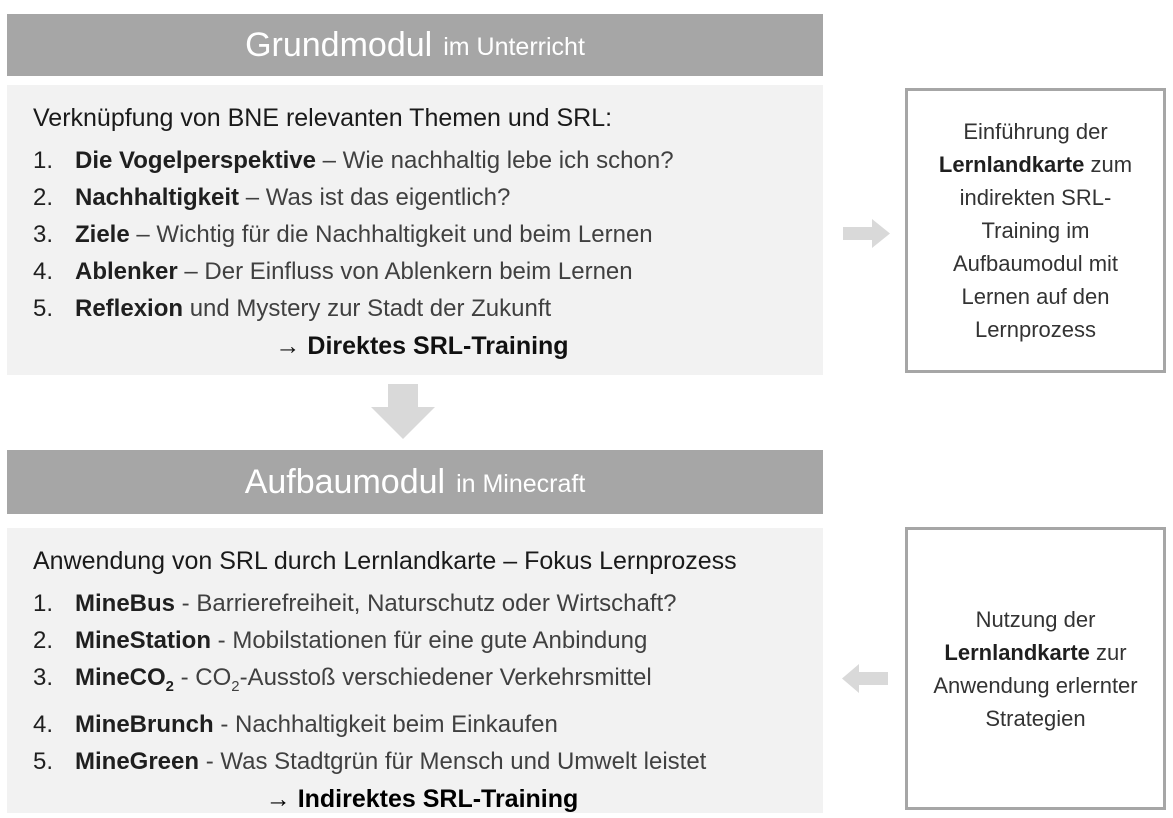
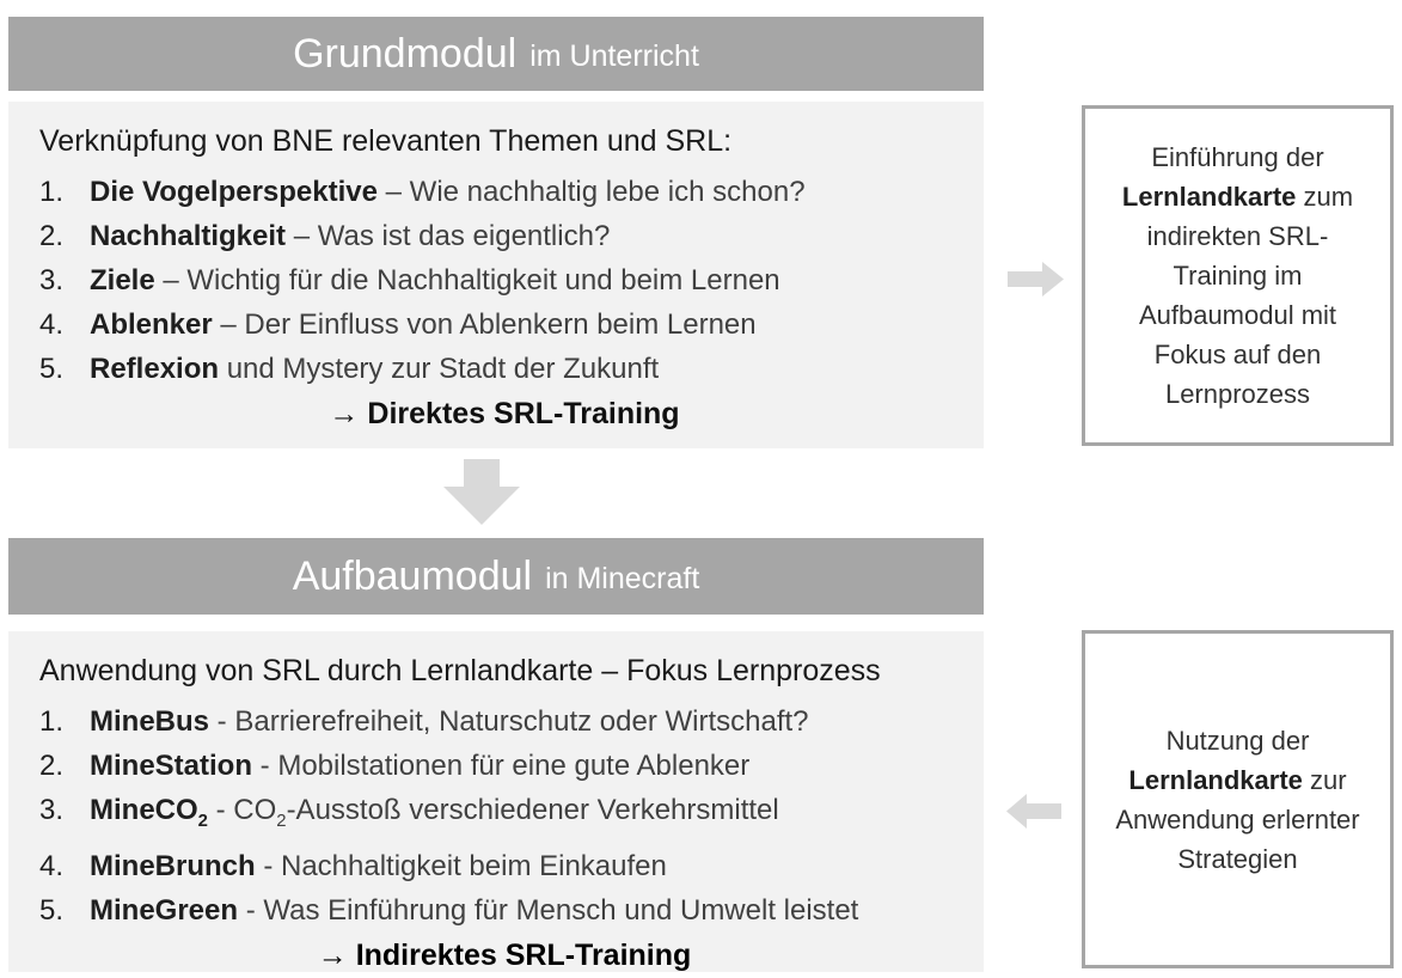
  Grundmodul
  im Unterricht
  Verknüpfung von BNE relevanten Themen und SRL:
  1. Die Vogelperspektive – Wie nachhaltig lebe ich schon?
  2. Nachhaltigkeit – Was ist das eigentlich?
  3. Ziele – Wichtig für die Nachhaltigkeit und beim Lernen
  4. Ablenker – Der Einfluss von Ablenkern beim Lernen
  5. Reflexion und Mystery zur Stadt der Zukunft
  → Direktes SRL-Training
- Einführung der Lernlandkarte zum indirekten SRL-Training im Aufbaumodul mit Lernen auf den Lernprozess
+ Einführung der Lernlandkarte zum indirekten SRL-Training im Aufbaumodul mit Fokus auf den Lernprozess
  Aufbaumodul
  in Minecraft
  Anwendung von SRL durch Lernlandkarte – Fokus Lernprozess
  1. MineBus - Barrierefreiheit, Naturschutz oder Wirtschaft?
- 2. MineStation - Mobilstationen für eine gute Anbindung
+ 2. MineStation - Mobilstationen für eine gute Ablenker
  3. MineCO2 - CO2-Ausstoß verschiedener Verkehrsmittel
  4. MineBrunch - Nachhaltigkeit beim Einkaufen
- 5. MineGreen - Was Stadtgrün für Mensch und Umwelt leistet
+ 5. MineGreen - Was Einführung für Mensch und Umwelt leistet
  → Indirektes SRL-Training
  Nutzung der Lernlandkarte zur Anwendung erlernter Strategien
